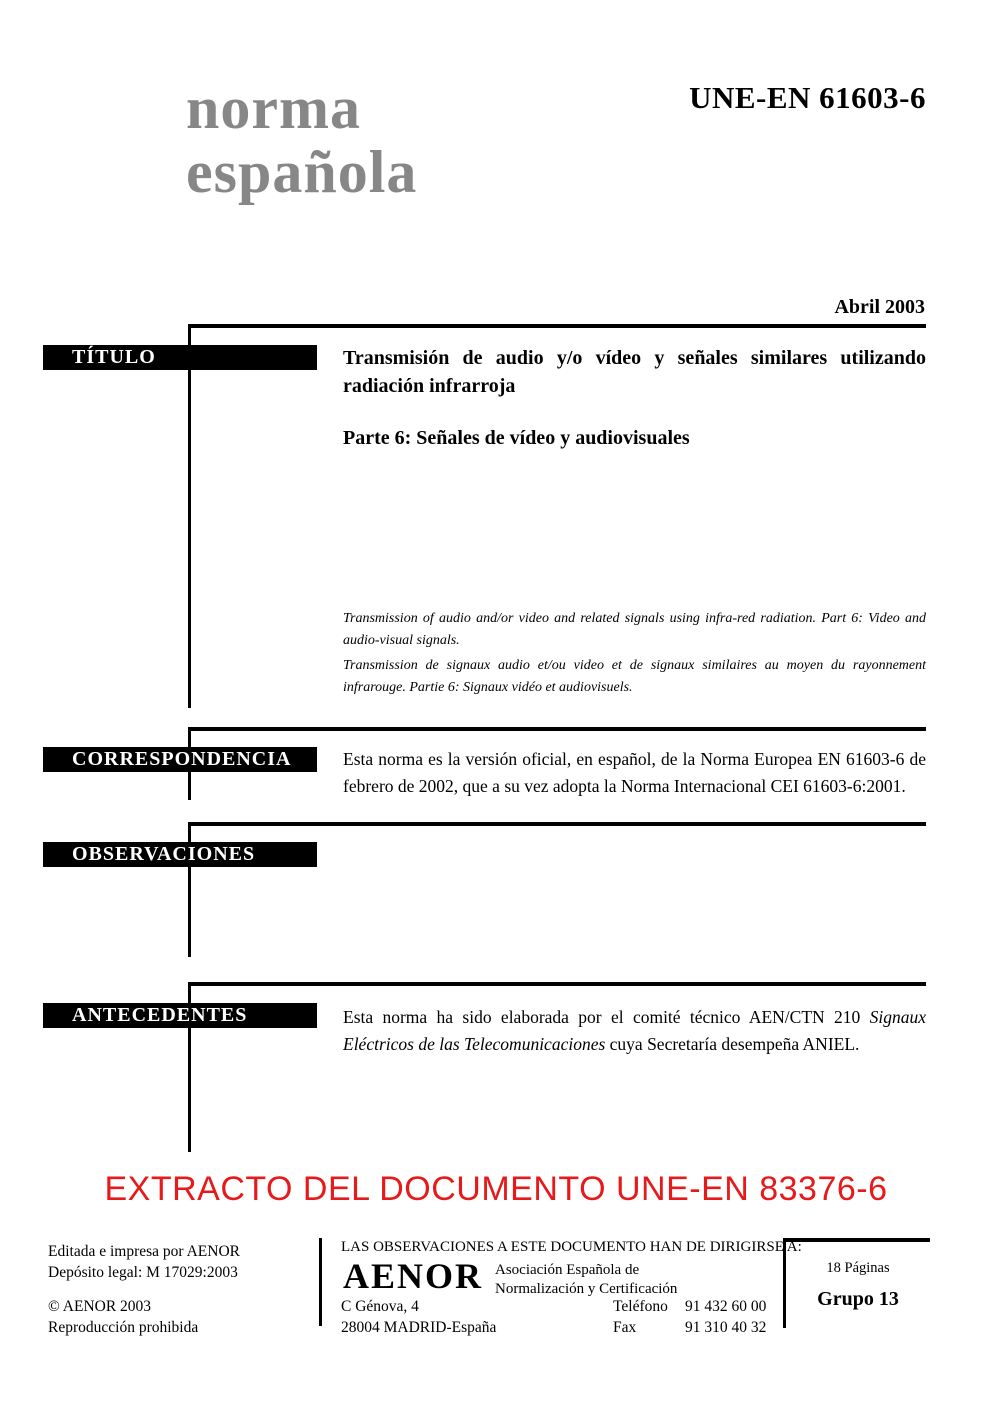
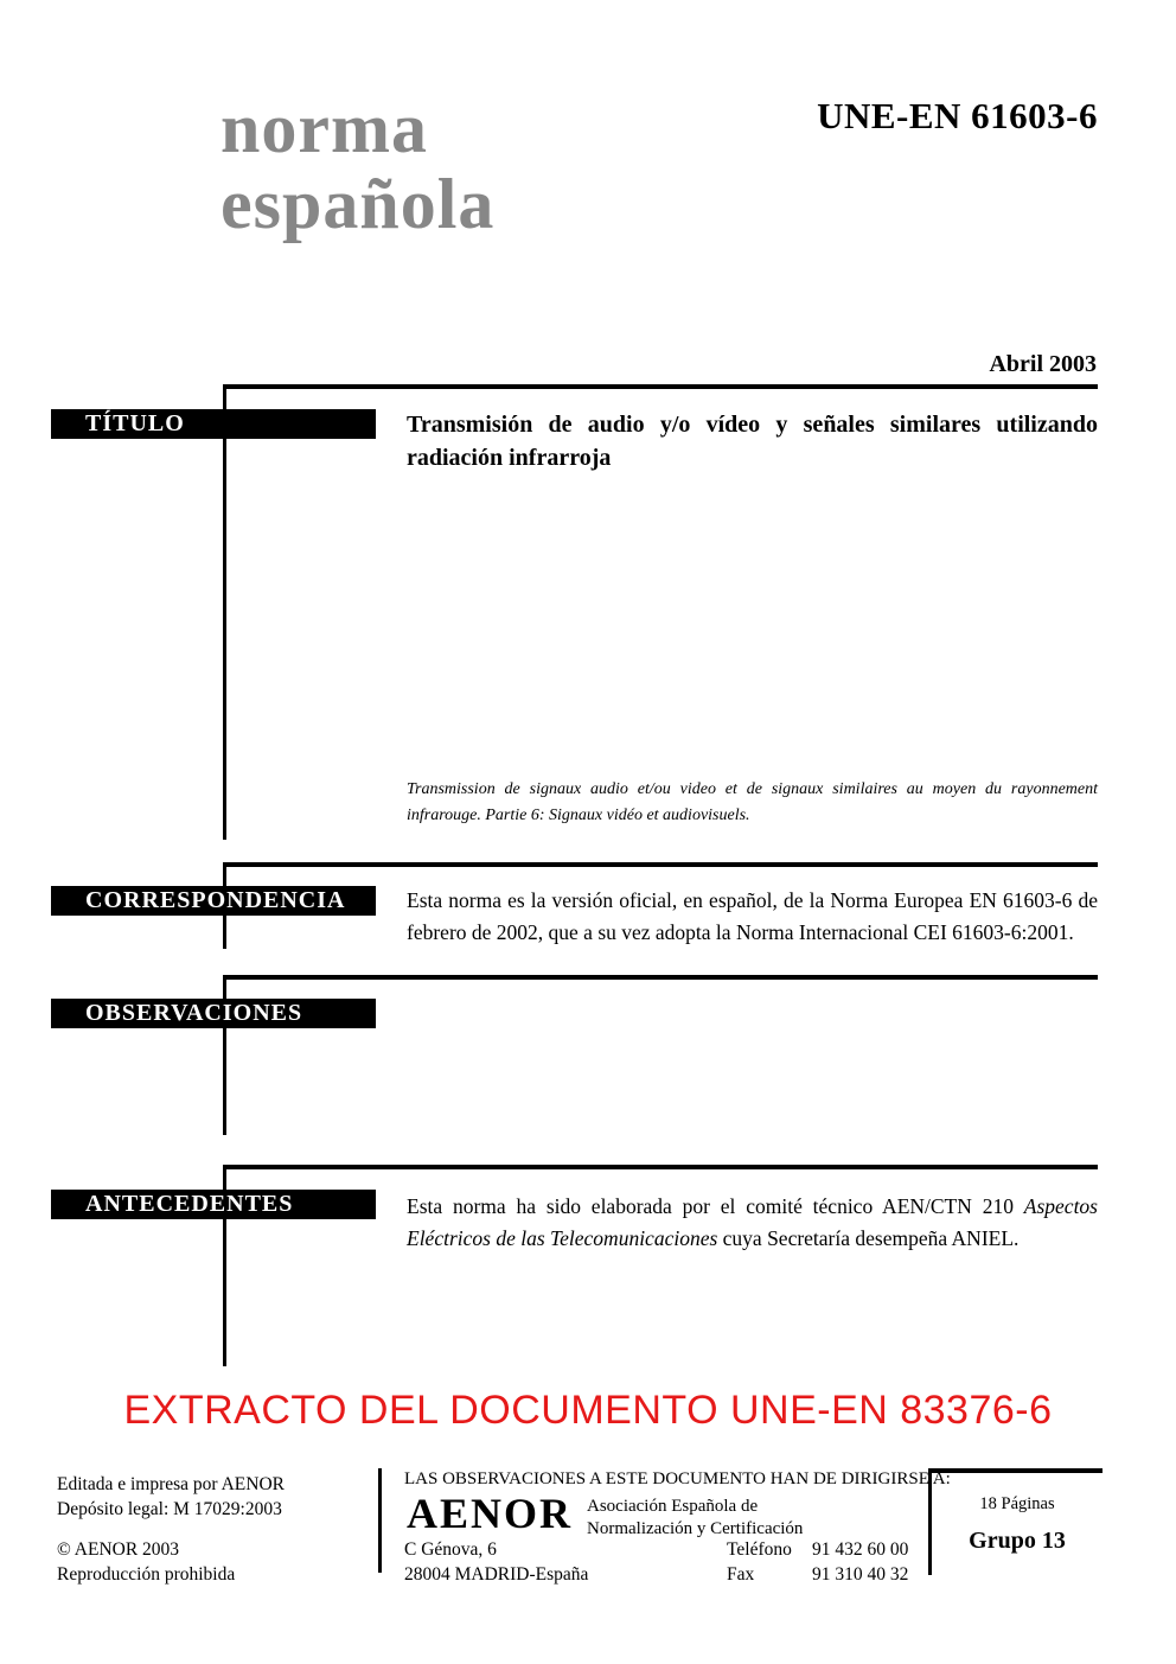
  norma
  española
  UNE-EN 61603-6
  Abril 2003
  TÍTULO
  Transmisión de audio y/o vídeo y señales similares utilizando radiación infrarroja
- Parte 6: Señales de vídeo y audiovisuales
- Transmission of audio and/or video and related signals using infra-red radiation. Part 6: Video and audio-visual signals.
  Transmission de signaux audio et/ou video et de signaux similaires au moyen du rayonnement infrarouge. Partie 6: Signaux vidéo et audiovisuels.
  CORRESPONDENCIA
  Esta norma es la versión oficial, en español, de la Norma Europea EN 61603-6 de febrero de 2002, que a su vez adopta la Norma Internacional CEI 61603-6:2001.
  OBSERVACIONES
  ANTECEDENTES
- Esta norma ha sido elaborada por el comité técnico AEN/CTN 210 Signaux Eléctricos de las Telecomunicaciones cuya Secretaría desempeña ANIEL.
+ Esta norma ha sido elaborada por el comité técnico AEN/CTN 210 Aspectos Eléctricos de las Telecomunicaciones cuya Secretaría desempeña ANIEL.
  EXTRACTO DEL DOCUMENTO UNE-EN 83376-6
  Editada e impresa por AENOR
  Depósito legal: M 17029:2003
  © AENOR 2003
  Reproducción prohibida
  LAS OBSERVACIONES A ESTE DOCUMENTO HAN DE DIRIGIRSE A:
  AENOR
  Asociación Española de
  Normalización y Certificación
- C Génova, 4
+ C Génova, 6
  28004 MADRID-España
  Teléfono
  Fax
  91 432 60 00
  91 310 40 32
  18 Páginas
  Grupo 13
